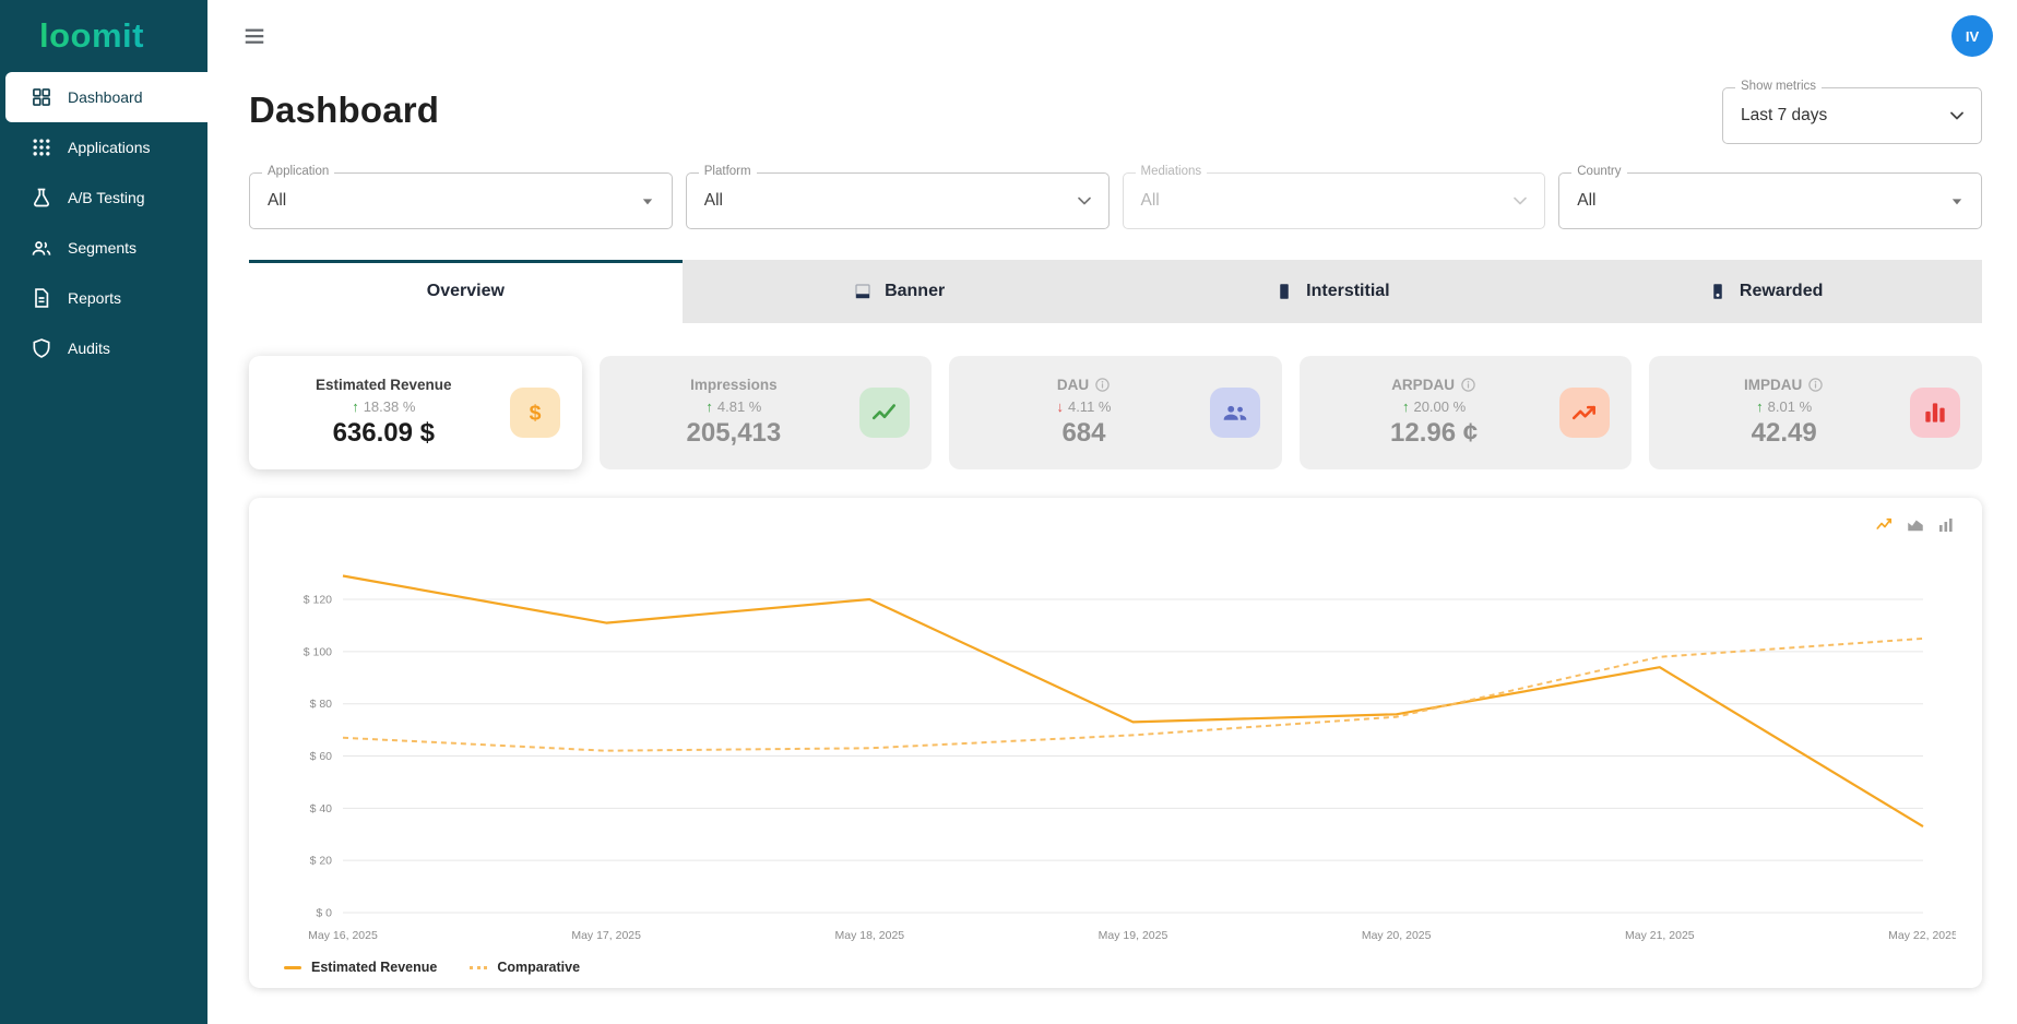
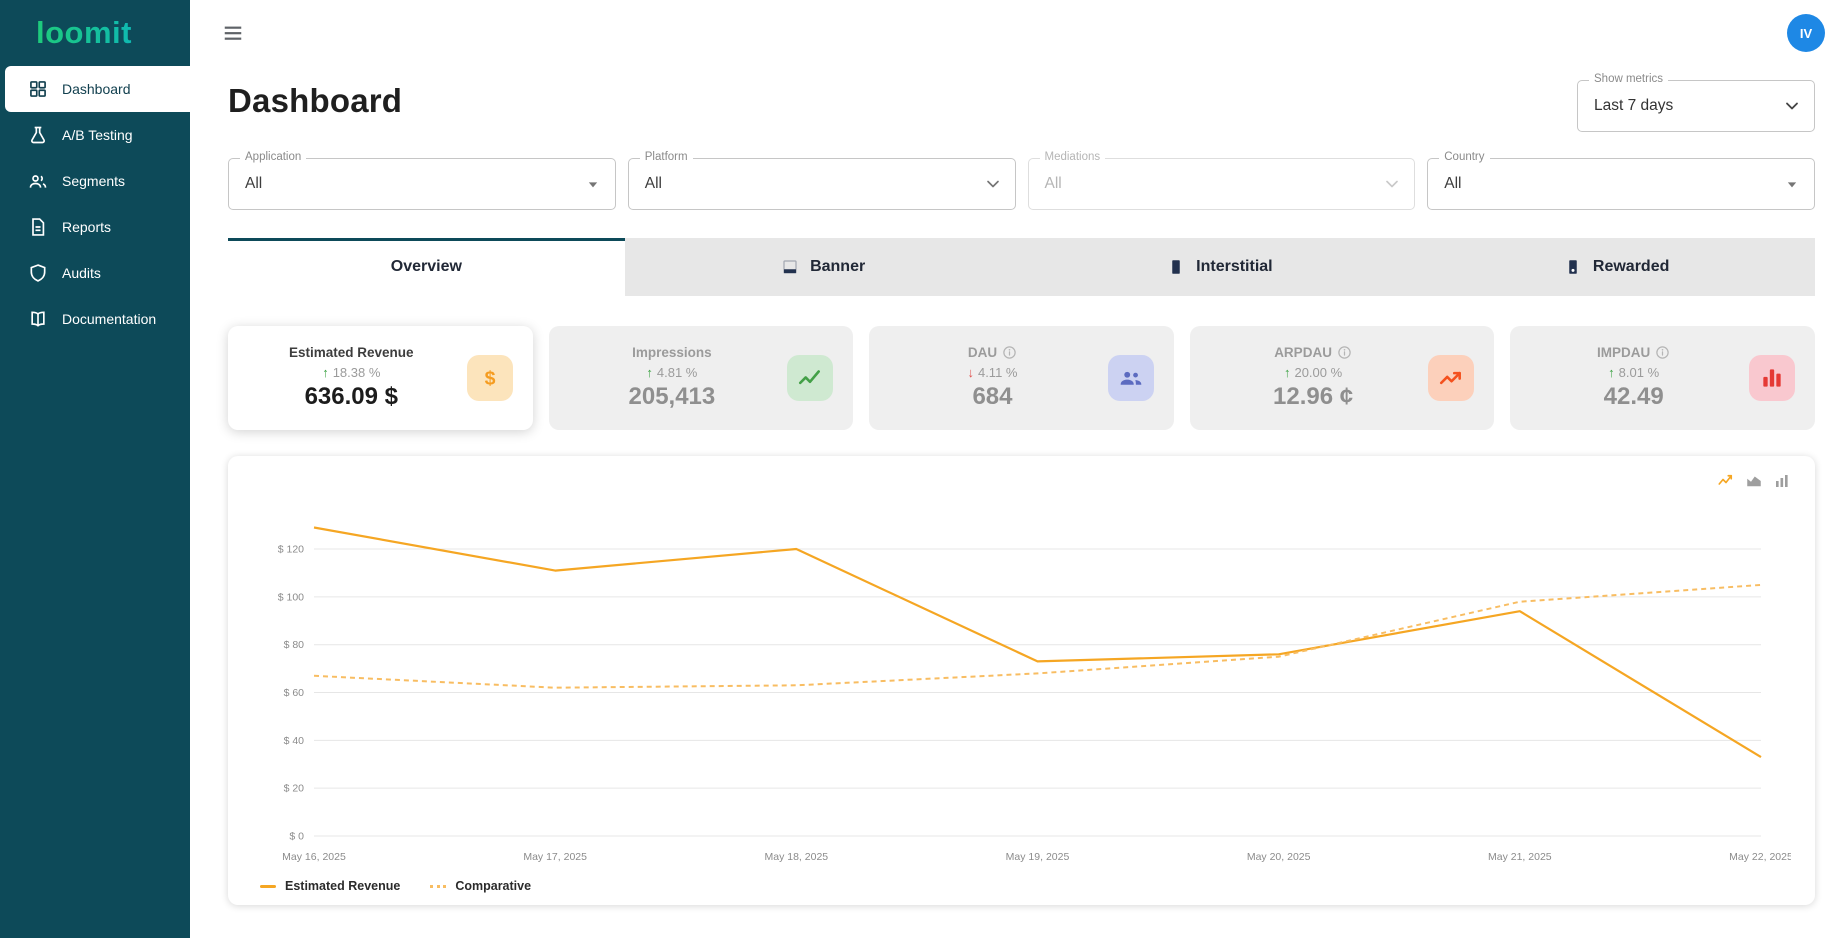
  loomit
  Dashboard
- Applications
  A/B Testing
  Segments
  Reports
  Audits
+ Documentation
  IV
  Dashboard
  Show metrics
  Last 7 days
  Application
  All
  Platform
  All
  Mediations
  All
  Country
  All
  Overview
  Banner
  Interstitial
  Rewarded
  Estimated Revenue
  ↑
  18.38 %
  636.09 $
  $
  Impressions
  ↑
  4.81 %
  205,413
  DAU
  ↓
  4.11 %
  684
  ARPDAU
  ↑
  20.00 %
  12.96 ¢
  IMPDAU
  ↑
  8.01 %
  42.49
  $ 0
  $ 20
  $ 40
  $ 60
  $ 80
  $ 100
  $ 120
  May 16, 2025
  May 17, 2025
  May 18, 2025
  May 19, 2025
  May 20, 2025
  May 21, 2025
  May 22, 2025
  Estimated Revenue
  Comparative
